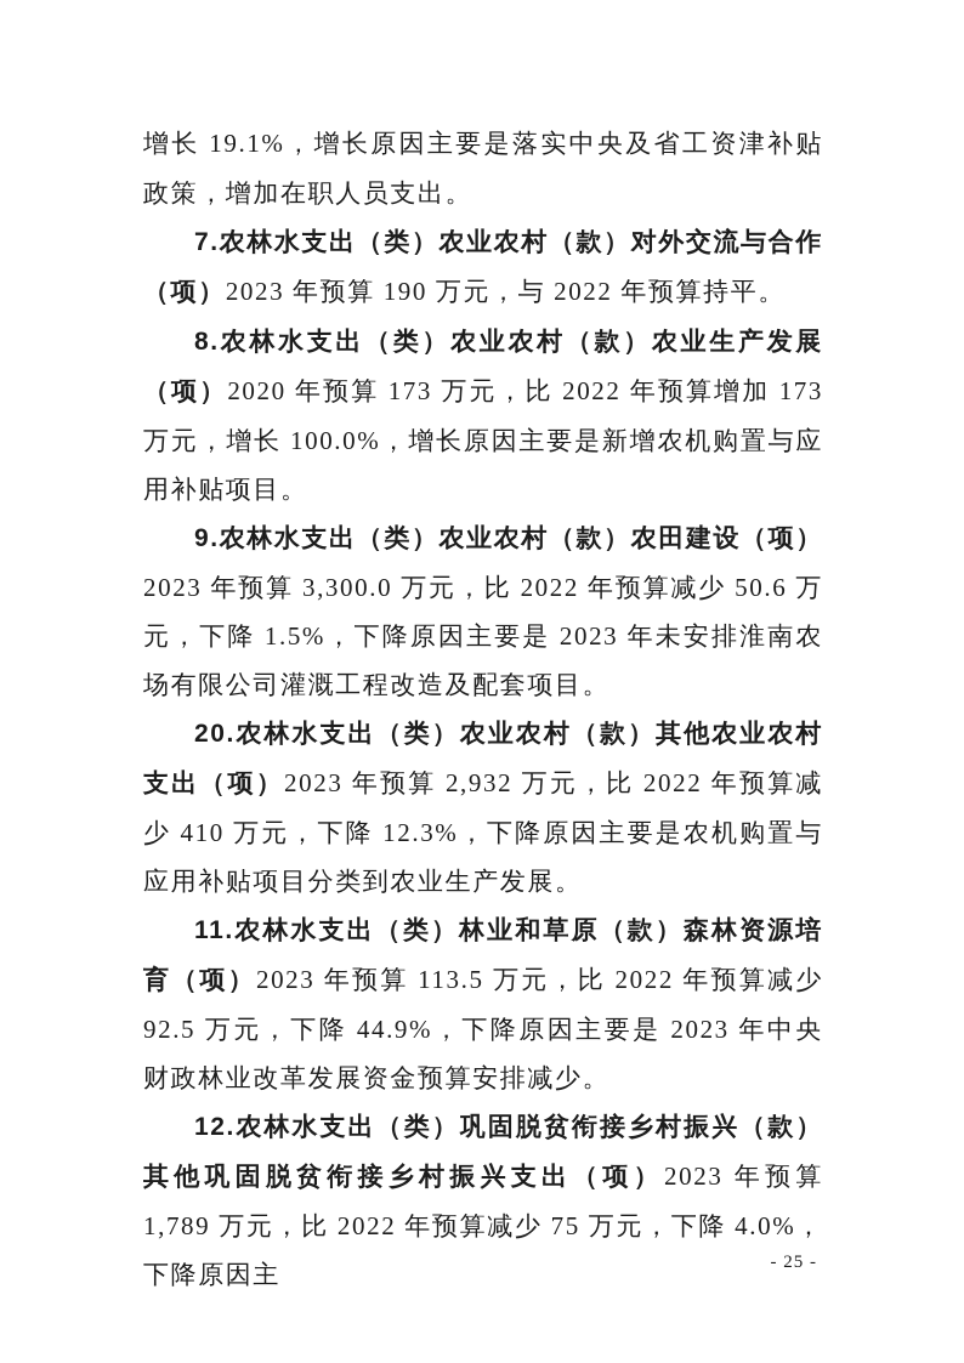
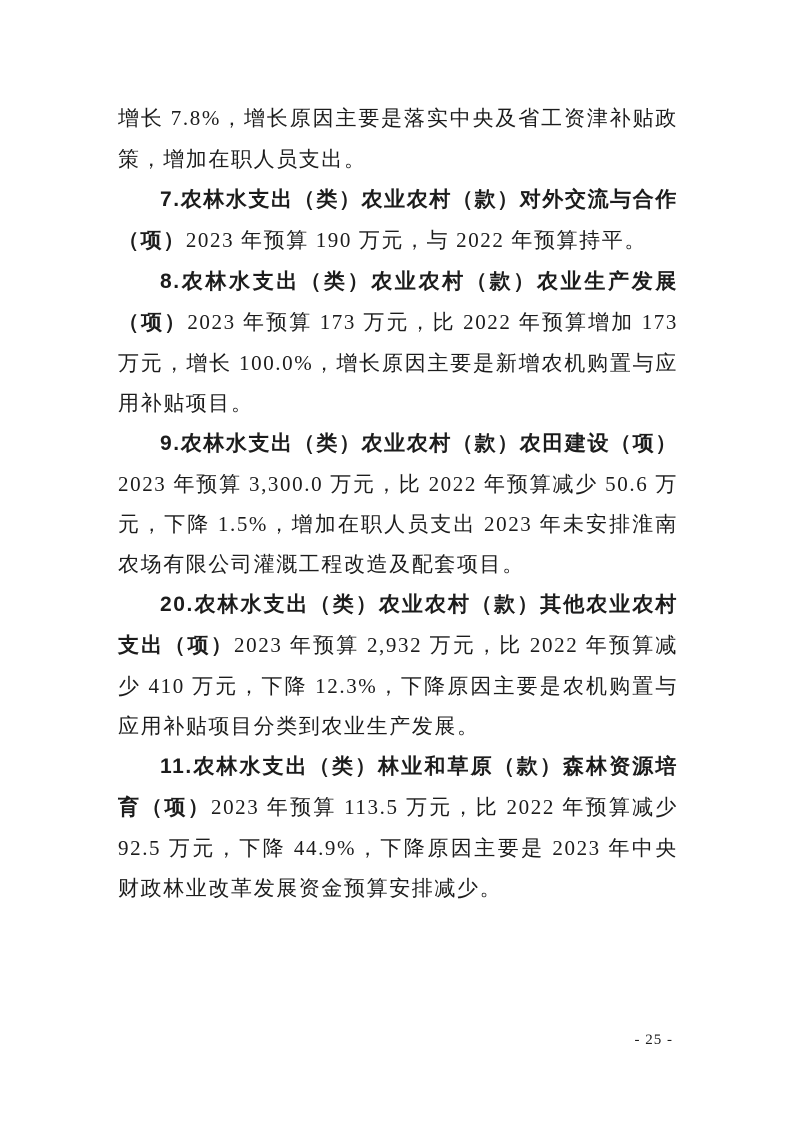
- 增长 19.1%，增长原因主要是落实中央及省工资津补贴政策，增加在职人员支出。
+ 增长 7.8%，增长原因主要是落实中央及省工资津补贴政策，增加在职人员支出。
  7.农林水支出（类）农业农村（款）对外交流与合作（项）2023 年预算 190 万元，与 2022 年预算持平。
- 8.农林水支出（类）农业农村（款）农业生产发展（项）2020 年预算 173 万元，比 2022 年预算增加 173 万元，增长 100.0%，增长原因主要是新增农机购置与应用补贴项目。
+ 8.农林水支出（类）农业农村（款）农业生产发展（项）2023 年预算 173 万元，比 2022 年预算增加 173 万元，增长 100.0%，增长原因主要是新增农机购置与应用补贴项目。
- 9.农林水支出（类）农业农村（款）农田建设（项）2023 年预算 3,300.0 万元，比 2022 年预算减少 50.6 万元，下降 1.5%，下降原因主要是 2023 年未安排淮南农场有限公司灌溉工程改造及配套项目。
+ 9.农林水支出（类）农业农村（款）农田建设（项）2023 年预算 3,300.0 万元，比 2022 年预算减少 50.6 万元，下降 1.5%，增加在职人员支出 2023 年未安排淮南农场有限公司灌溉工程改造及配套项目。
  20.农林水支出（类）农业农村（款）其他农业农村支出（项）2023 年预算 2,932 万元，比 2022 年预算减少 410 万元，下降 12.3%，下降原因主要是农机购置与应用补贴项目分类到农业生产发展。
  11.农林水支出（类）林业和草原（款）森林资源培育（项）2023 年预算 113.5 万元，比 2022 年预算减少 92.5 万元，下降 44.9%，下降原因主要是 2023 年中央财政林业改革发展资金预算安排减少。
- 12.农林水支出（类）巩固脱贫衔接乡村振兴（款）其他巩固脱贫衔接乡村振兴支出（项）2023 年预算 1,789 万元，比 2022 年预算减少 75 万元，下降 4.0%，下降原因主
  - 25 -
